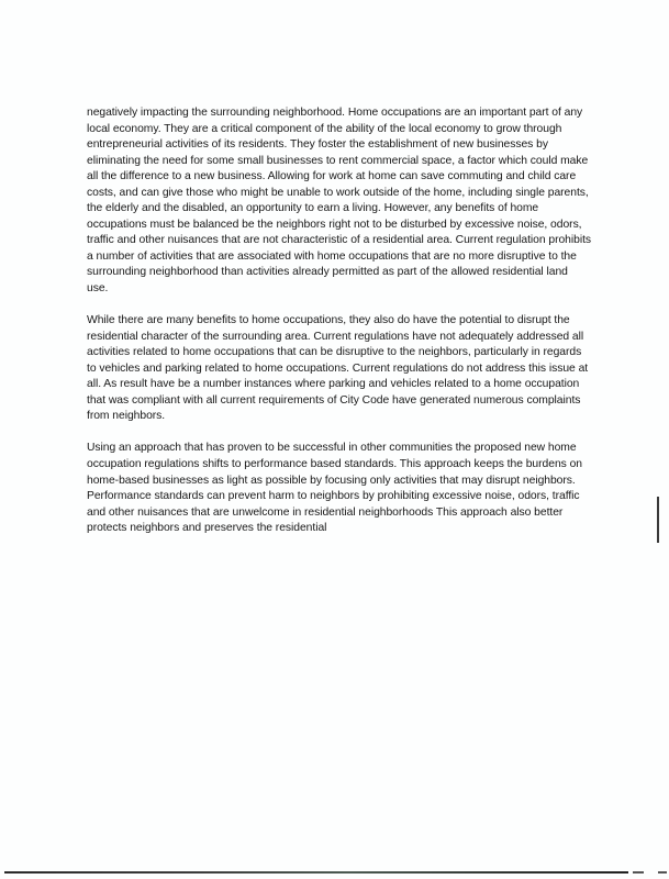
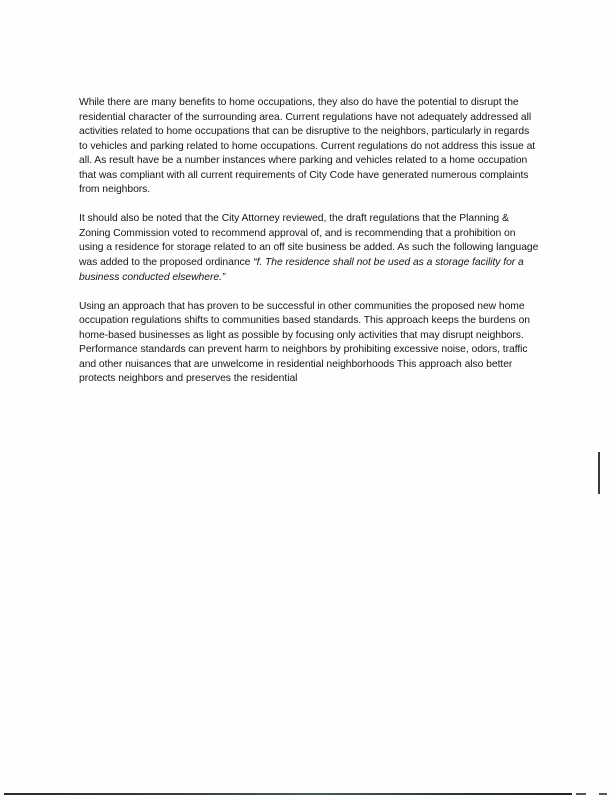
- negatively impacting the surrounding neighborhood. Home occupations are an important part of any local economy. They are a critical component of the ability of the local economy to grow through entrepreneurial activities of its residents. They foster the establishment of new businesses by eliminating the need for some small businesses to rent commercial space, a factor which could make all the difference to a new business. Allowing for work at home can save commuting and child care costs, and can give those who might be unable to work outside of the home, including single parents, the elderly and the disabled, an opportunity to earn a living. However, any benefits of home occupations must be balanced be the neighbors right not to be disturbed by excessive noise, odors, traffic and other nuisances that are not characteristic of a residential area. Current regulation prohibits a number of activities that are associated with home occupations that are no more disruptive to the surrounding neighborhood than activities already permitted as part of the allowed residential land use.
  While there are many benefits to home occupations, they also do have the potential to disrupt the residential character of the surrounding area. Current regulations have not adequately addressed all activities related to home occupations that can be disruptive to the neighbors, particularly in regards to vehicles and parking related to home occupations. Current regulations do not address this issue at all. As result have be a number instances where parking and vehicles related to a home occupation that was compliant with all current requirements of City Code have generated numerous complaints from neighbors.
+ It should also be noted that the City Attorney reviewed, the draft regulations that the Planning & Zoning Commission voted to recommend approval of, and is recommending that a prohibition on using a residence for storage related to an off site business be added. As such the following language was added to the proposed ordinance “f. The residence shall not be used as a storage facility for a business conducted elsewhere.”
- Using an approach that has proven to be successful in other communities the proposed new home occupation regulations shifts to performance based standards. This approach keeps the burdens on home-based businesses as light as possible by focusing only activities that may disrupt neighbors. Performance standards can prevent harm to neighbors by prohibiting excessive noise, odors, traffic and other nuisances that are unwelcome in residential neighborhoods This approach also better protects neighbors and preserves the residential
+ Using an approach that has proven to be successful in other communities the proposed new home occupation regulations shifts to communities based standards. This approach keeps the burdens on home-based businesses as light as possible by focusing only activities that may disrupt neighbors. Performance standards can prevent harm to neighbors by prohibiting excessive noise, odors, traffic and other nuisances that are unwelcome in residential neighborhoods This approach also better protects neighbors and preserves the residential
